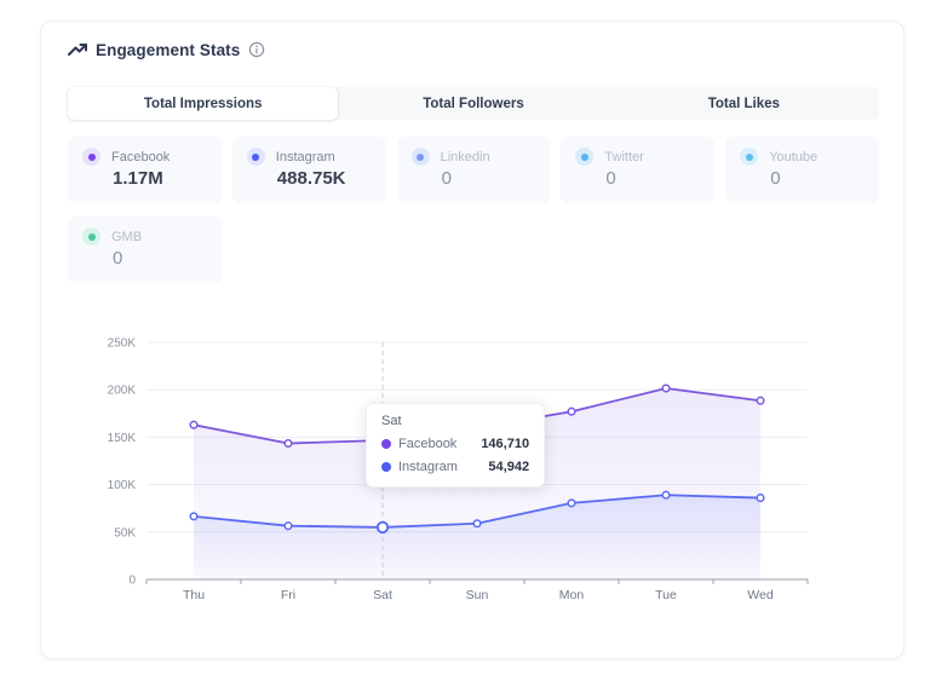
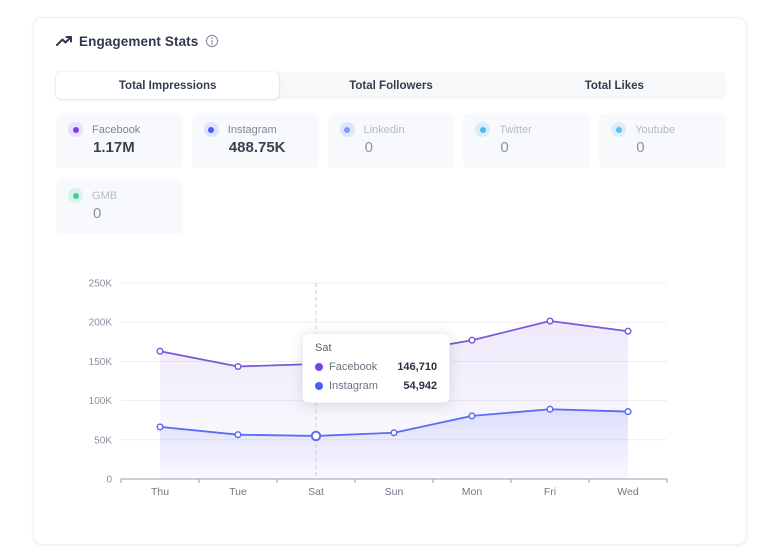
  Engagement Stats
  Total Impressions
  Total Followers
  Total Likes
  Facebook
  1.17M
  Instagram
  488.75K
  Linkedin
  0
  Twitter
  0
  Youtube
  0
  GMB
  0
  Thu
- Fri
+ Tue
  Sat
  Sun
  Mon
- Tue
+ Fri
  Wed
  0
  50K
  100K
  150K
  200K
  250K
  Sat
  Facebook
  146,710
  Instagram
  54,942
